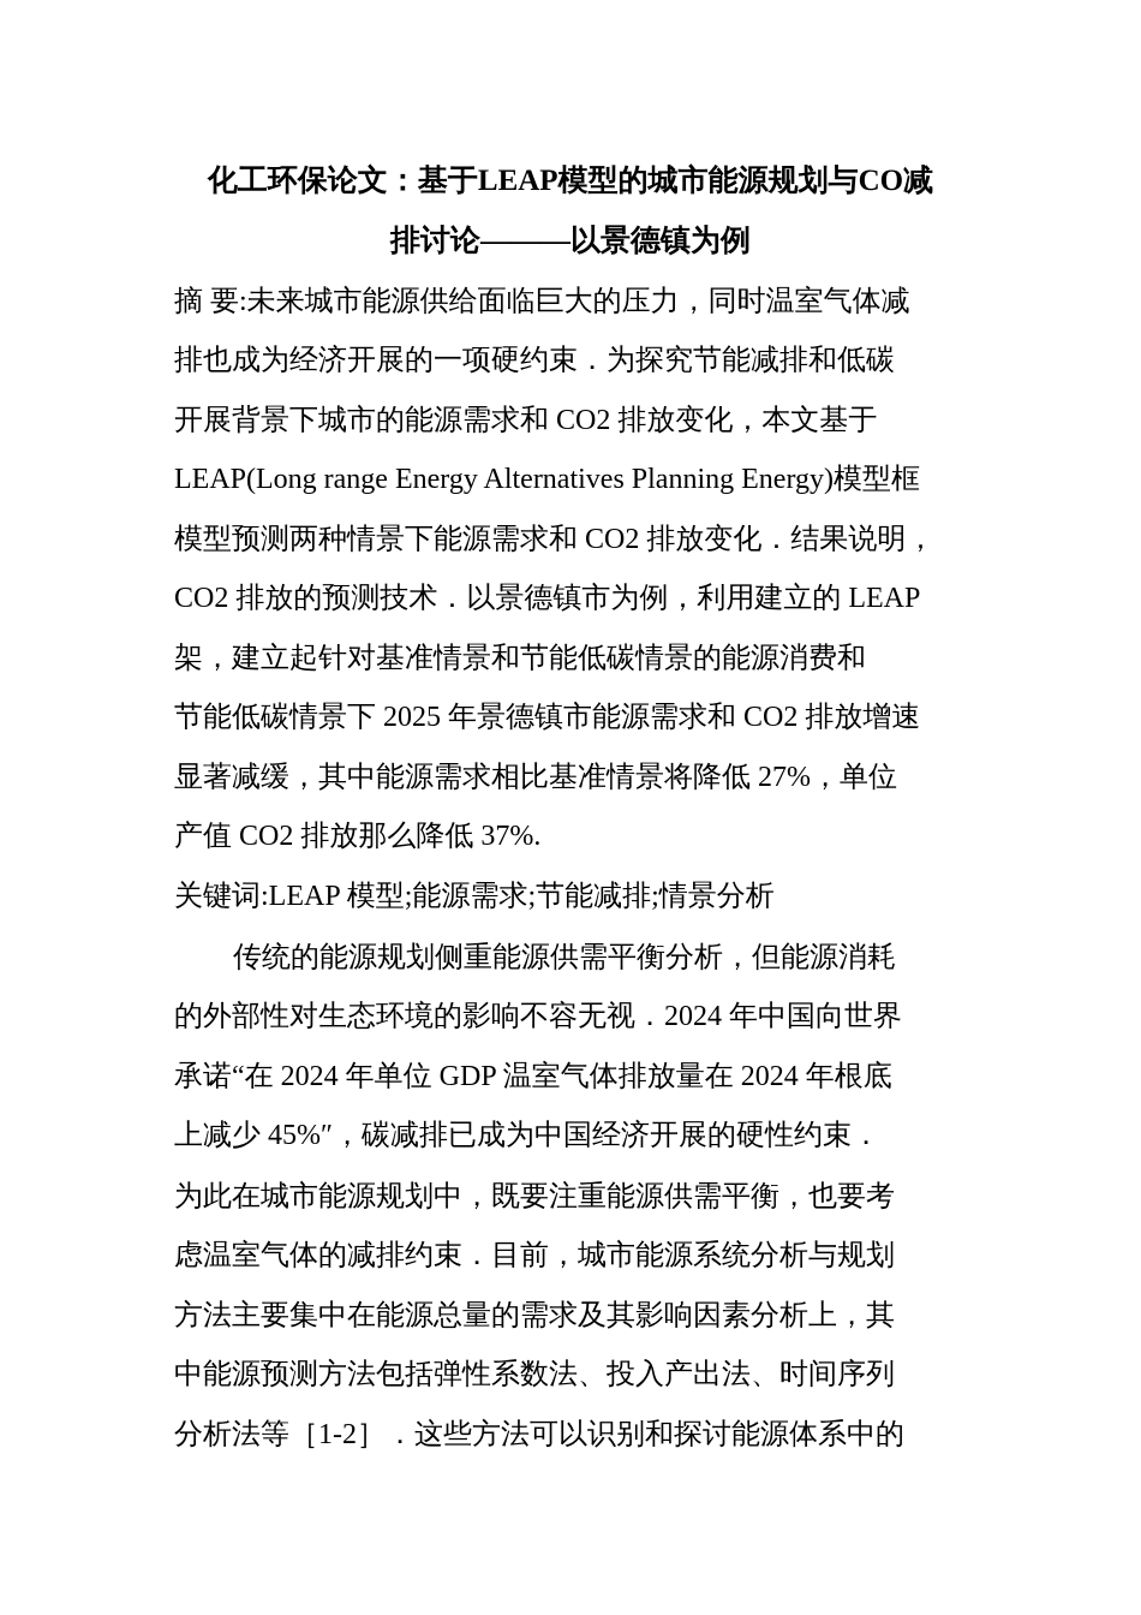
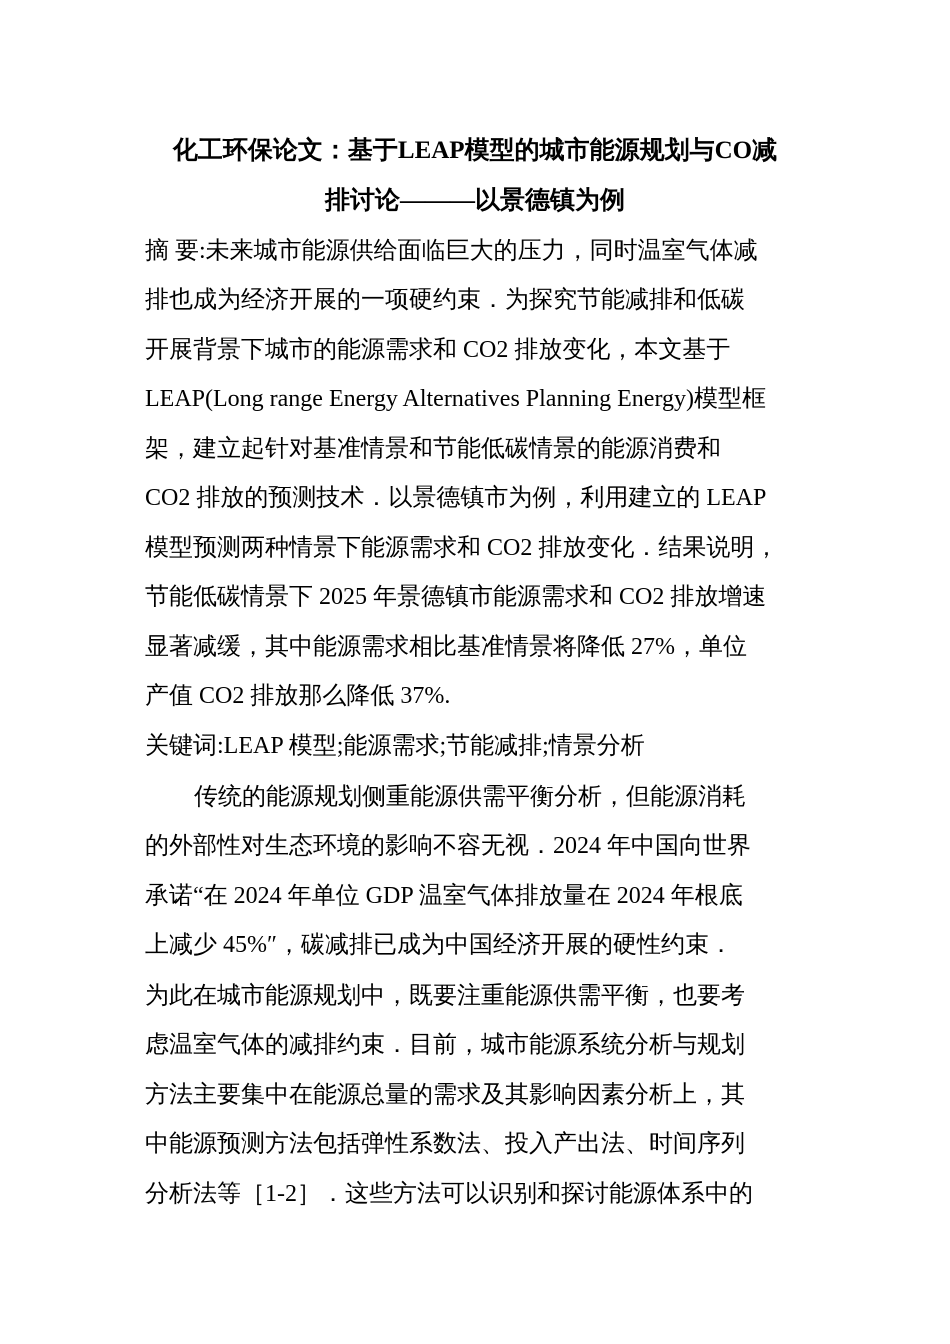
  化工环保论文：基于LEAP模型的城市能源规划与CO减
  排讨论———以景德镇为例
  摘 要:未来城市能源供给面临巨大的压力，同时温室气体减
  排也成为经济开展的一项硬约束．为探究节能减排和低碳
  开展背景下城市的能源需求和 CO2 排放变化，本文基于
  LEAP(Long range Energy Alternatives Planning Energy)模型框
- 模型预测两种情景下能源需求和 CO2 排放变化．结果说明，
+ 架，建立起针对基准情景和节能低碳情景的能源消费和
  CO2 排放的预测技术．以景德镇市为例，利用建立的 LEAP
- 架，建立起针对基准情景和节能低碳情景的能源消费和
+ 模型预测两种情景下能源需求和 CO2 排放变化．结果说明，
  节能低碳情景下 2025 年景德镇市能源需求和 CO2 排放增速
  显著减缓，其中能源需求相比基准情景将降低 27%，单位
  产值 CO2 排放那么降低 37%.
  关键词:LEAP 模型;能源需求;节能减排;情景分析
  传统的能源规划侧重能源供需平衡分析，但能源消耗
  的外部性对生态环境的影响不容无视．2024 年中国向世界
  承诺“在 2024 年单位 GDP 温室气体排放量在 2024 年根底
  上减少 45%″，碳减排已成为中国经济开展的硬性约束．
  为此在城市能源规划中，既要注重能源供需平衡，也要考
  虑温室气体的减排约束．目前，城市能源系统分析与规划
  方法主要集中在能源总量的需求及其影响因素分析上，其
  中能源预测方法包括弹性系数法、投入产出法、时间序列
  分析法等［1-2］．这些方法可以识别和探讨能源体系中的
